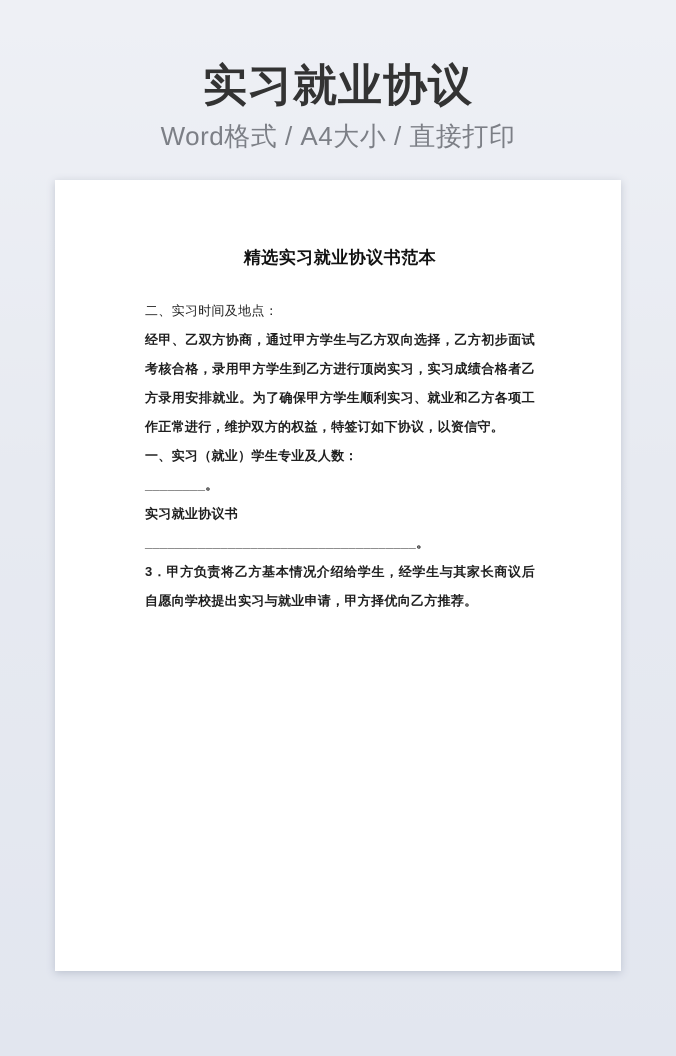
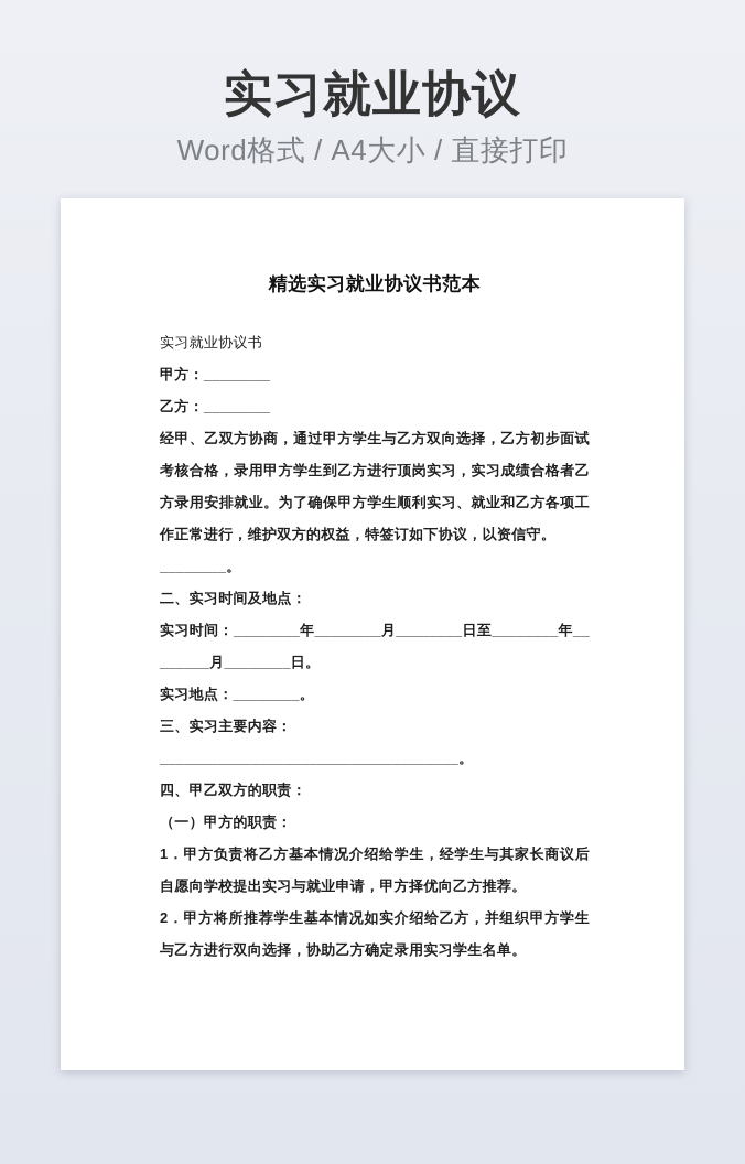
  实习就业协议
  Word格式 / A4大小 / 直接打印
  精选实习就业协议书范本
- 二、实习时间及地点：
+ 实习就业协议书
+ 甲方：________
+ 乙方：________
  经甲、乙双方协商，通过甲方学生与乙方双向选择，乙方初步面试考核合格，录用甲方学生到乙方进行顶岗实习，实习成绩合格者乙方录用安排就业。为了确保甲方学生顺利实习、就业和乙方各项工作正常进行，维护双方的权益，特签订如下协议，以资信守。
- 一、实习（就业）学生专业及人数：
  ________。
- 实习就业协议书
+ 二、实习时间及地点：
+ 实习时间：________年________月________日至________年________月________日。
+ 实习地点：________。
+ 三、实习主要内容：
  ____________________________________。
+ 四、甲乙双方的职责：
+ （一）甲方的职责：
- 3．甲方负责将乙方基本情况介绍给学生，经学生与其家长商议后自愿向学校提出实习与就业申请，甲方择优向乙方推荐。
+ 1．甲方负责将乙方基本情况介绍给学生，经学生与其家长商议后自愿向学校提出实习与就业申请，甲方择优向乙方推荐。
+ 2．甲方将所推荐学生基本情况如实介绍给乙方，并组织甲方学生与乙方进行双向选择，协助乙方确定录用实习学生名单。
